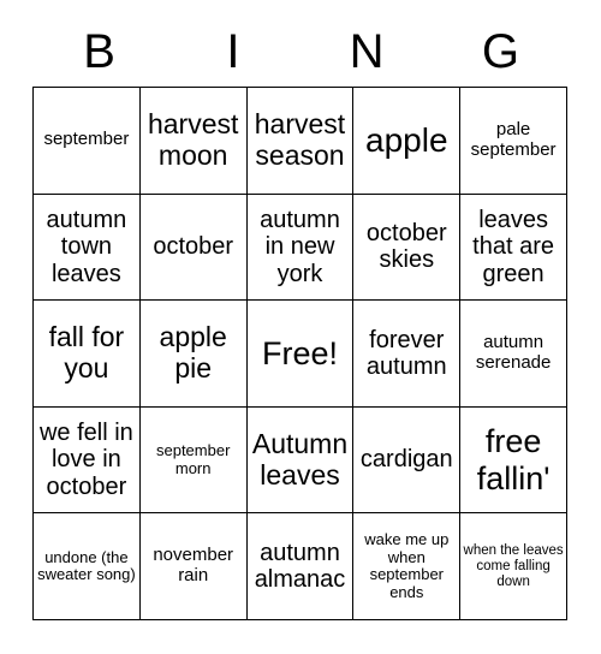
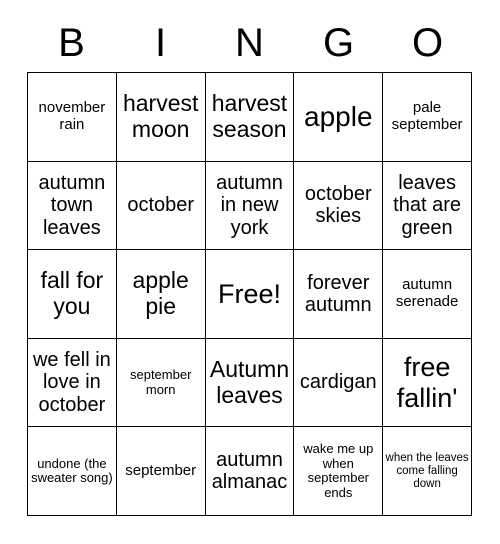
  B
  I
  N
  G
+ O
- september
+ november rain
  harvest moon
  harvest season
  apple
  pale september
  autumn town leaves
  october
  autumn in new york
  october skies
  leaves that are green
  fall for you
  apple pie
  Free!
  forever autumn
  autumn serenade
  we fell in love in october
  september morn
  Autumn leaves
  cardigan
  free fallin'
  undone (the sweater song)
- november rain
+ september
  autumn almanac
  wake me up when september ends
  when the leaves come falling down
